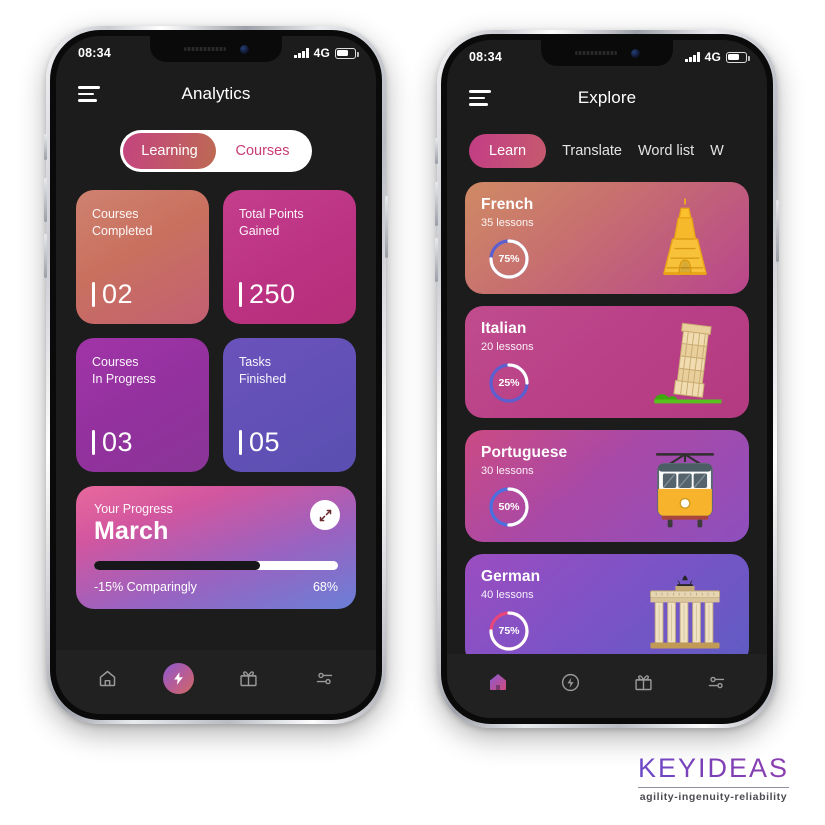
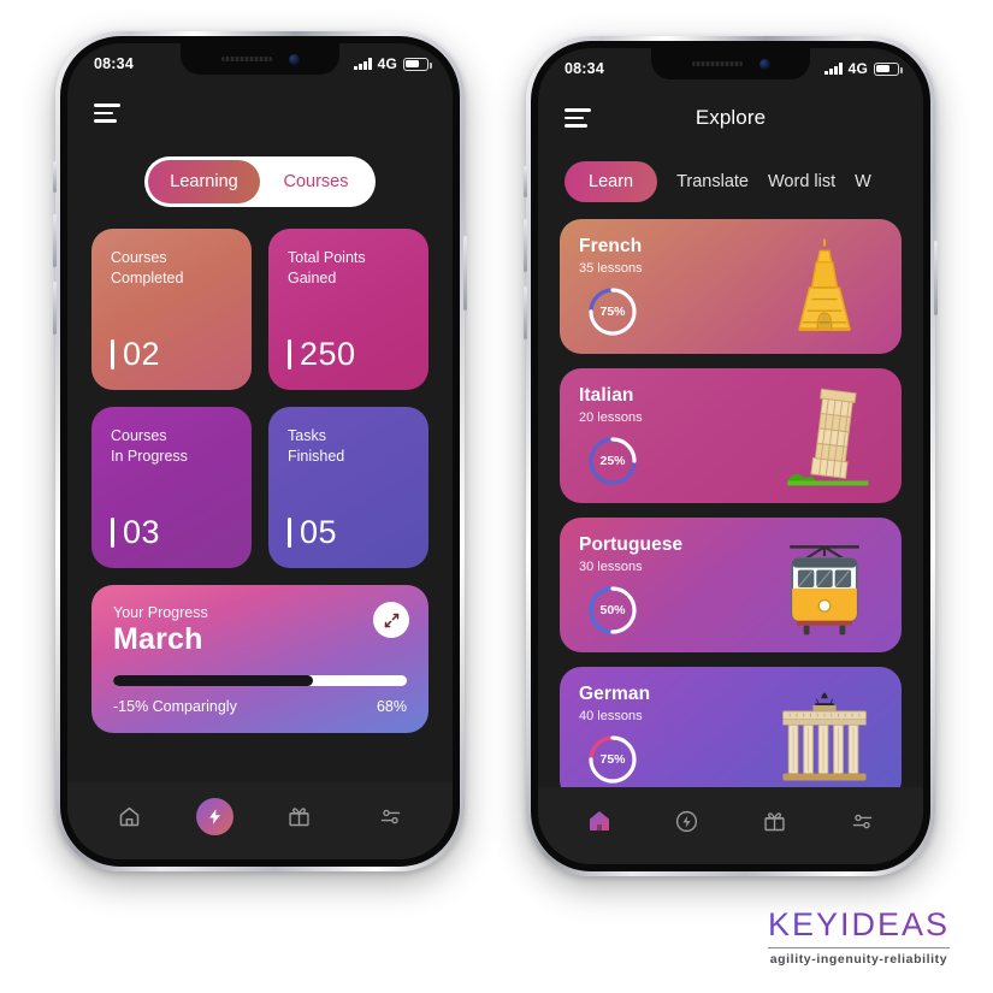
  08:34
  4G
- Analytics
  Learning
  Courses
  Courses
  Completed
  02
  Total Points
  Gained
  250
  Courses
  In Progress
  03
  Tasks
  Finished
  05
  Your Progress
  March
  -15% Comparingly
  68%
  08:34
  4G
  Explore
  Learn
  Translate
  Word list
  W
  French
  35 lessons
  75%
  Italian
  20 lessons
  25%
  Portuguese
  30 lessons
  50%
  German
  40 lessons
  75%
  KEYIDEAS
  agility-ingenuity-reliability
